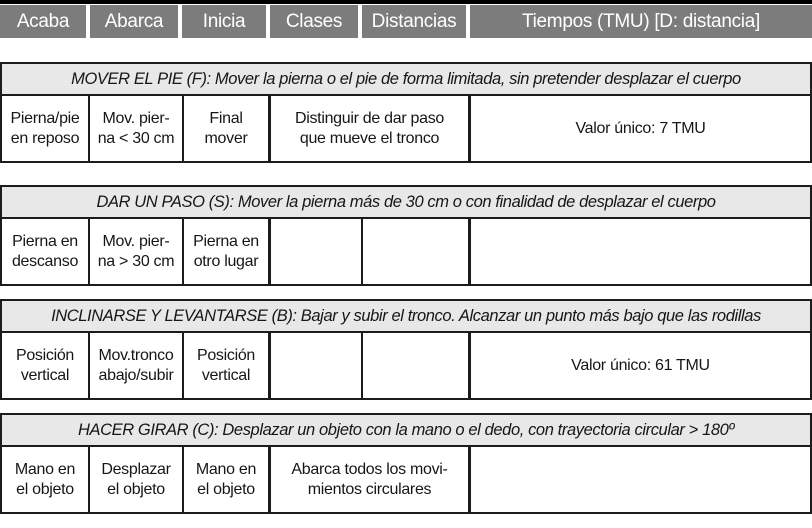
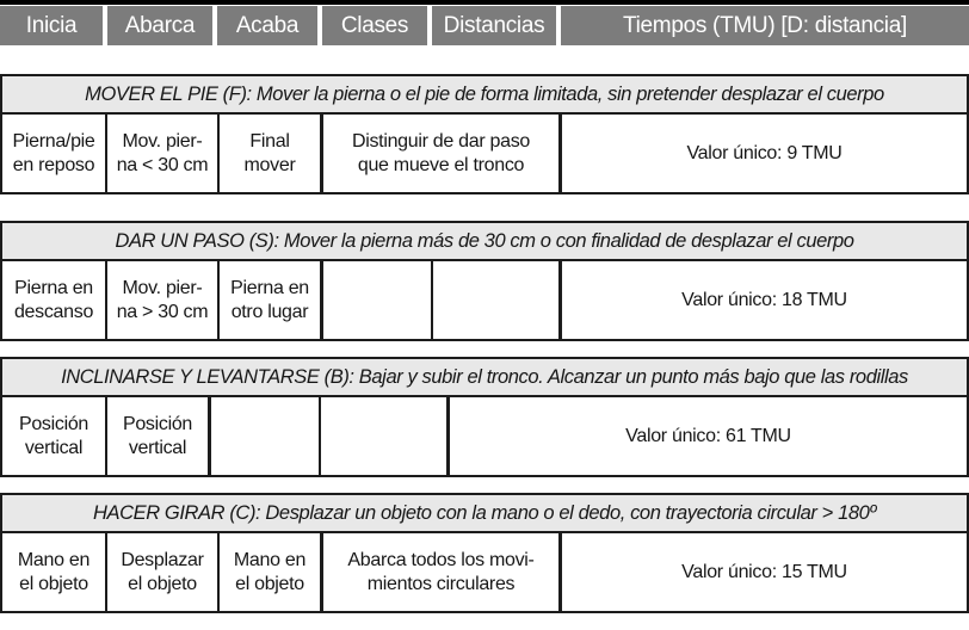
- Acaba
+ Inicia
  Abarca
- Inicia
+ Acaba
  Clases
  Distancias
  Tiempos (TMU) [D: distancia]
  MOVER EL PIE (F): Mover la pierna o el pie de forma limitada, sin pretender desplazar el cuerpo
  Pierna/pie
  en reposo
  Mov. pier-
  na < 30 cm
  Final
  mover
  Distinguir de dar paso
  que mueve el tronco
- Valor único: 7 TMU
+ Valor único: 9 TMU
  DAR UN PASO (S): Mover la pierna más de 30 cm o con finalidad de desplazar el cuerpo
  Pierna en
  descanso
  Mov. pier-
  na > 30 cm
  Pierna en
  otro lugar
+ Valor único: 18 TMU
  INCLINARSE Y LEVANTARSE (B): Bajar y subir el tronco. Alcanzar un punto más bajo que las rodillas
  Posición
  vertical
- Mov.tronco
- abajo/subir
  Posición
  vertical
  Valor único: 61 TMU
  HACER GIRAR (C): Desplazar un objeto con la mano o el dedo, con trayectoria circular > 180º
  Mano en
  el objeto
  Desplazar
  el objeto
  Mano en
  el objeto
  Abarca todos los movi-
  mientos circulares
+ Valor único: 15 TMU
